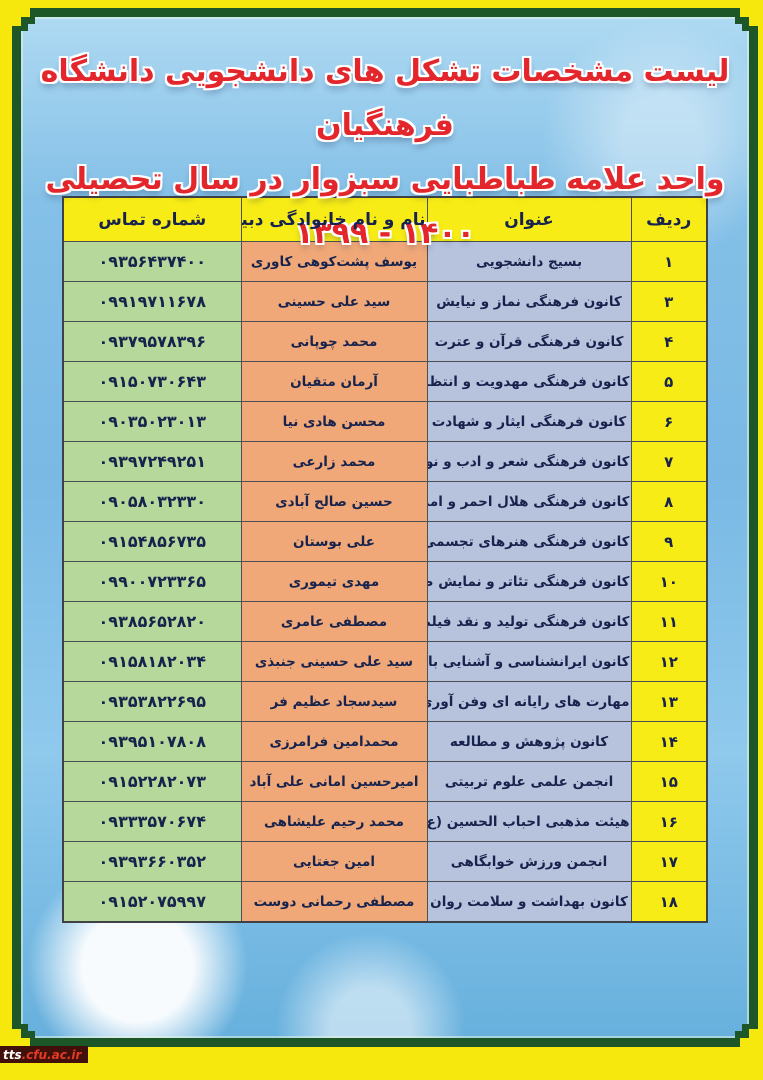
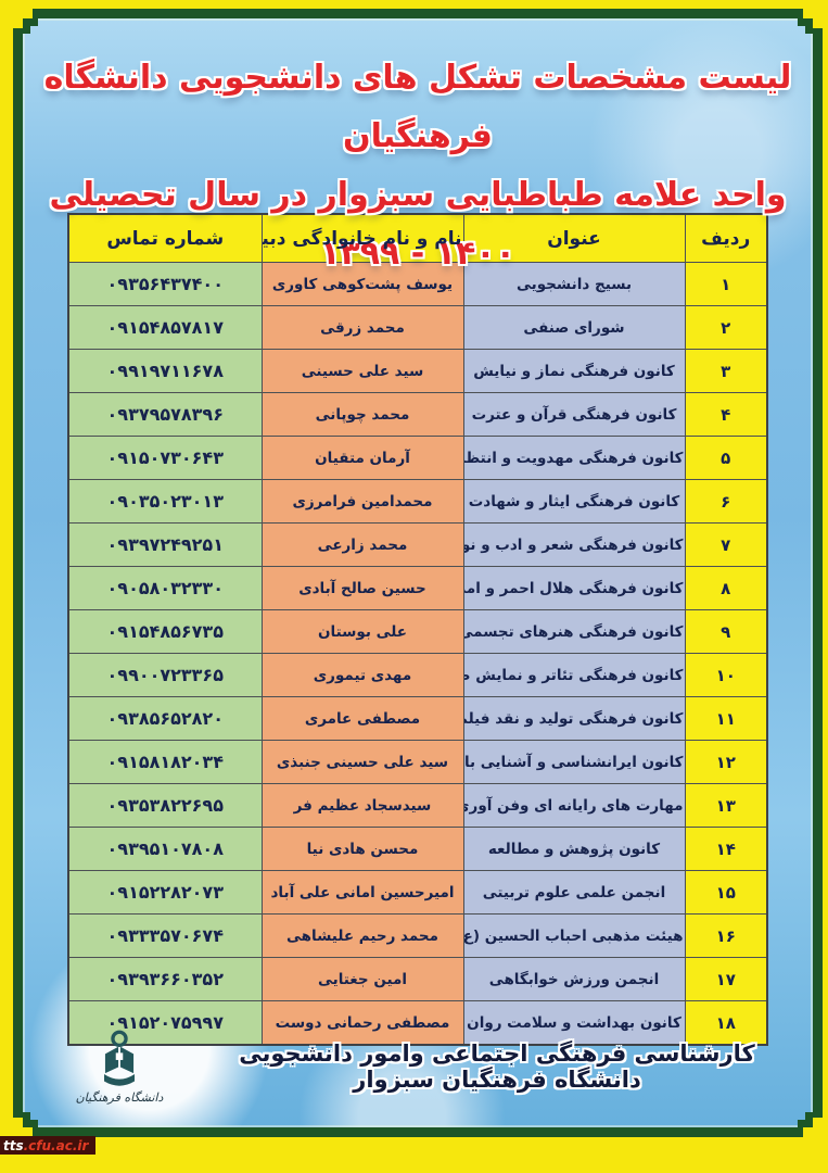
  لیست مشخصات تشکل های دانشجویی دانشگاه فرهنگیان
  واحد علامه طباطبایی سبزوار در سال تحصیلی ۱۴۰۰ - ۱۳۹۹
  ردیف	عنوان	نام و نام خانوادگی دبی	شماره تماس
  ۱	بسیج دانشجویی	یوسف پشت‌کوهی کاوری	۰۹۳۵۶۴۳۷۴۰۰
+ ۲	شورای صنفی	محمد زرقی	۰۹۱۵۴۸۵۷۸۱۷
  ۳	کانون فرهنگی نماز و نیایش	سید علی حسینی	۰۹۹۱۹۷۱۱۶۷۸
  ۴	کانون فرهنگی قرآن و عترت	محمد چوپانی	۰۹۳۷۹۵۷۸۳۹۶
  ۵	کانون فرهنگی مهدویت و انتظا	آرمان متقیان	۰۹۱۵۰۷۳۰۶۴۳
- ۶	کانون فرهنگی ایثار و شهادت	محسن هادی نیا	۰۹۰۳۵۰۲۳۰۱۳
+ ۶	کانون فرهنگی ایثار و شهادت	محمدامین فرامرزی	۰۹۰۳۵۰۲۳۰۱۳
  ۷	کانون فرهنگی شعر و ادب و نو	محمد زارعی	۰۹۳۹۷۲۴۹۲۵۱
  ۸	کانون فرهنگی هلال احمر و ام	حسین صالح آبادی	۰۹۰۵۸۰۳۲۳۳۰
  ۹	کانون فرهنگی هنرهای تجسمی	علی بوستان	۰۹۱۵۴۸۵۶۷۳۵
  ۱۰	کانون فرهنگی تئاتر و نمایش ص	مهدی تیموری	۰۹۹۰۰۷۲۳۳۶۵
  ۱۱	کانون فرهنگی تولید و نقد فیل	مصطفی عامری	۰۹۳۸۵۶۵۲۸۲۰
  ۱۲	کانون ایرانشناسی و آشنایی با	سید علی حسینی جنبذی	۰۹۱۵۸۱۸۲۰۳۴
  ۱۳	مهارت های رایانه ای وفن آور	سیدسجاد عظیم فر	۰۹۳۵۳۸۲۲۶۹۵
- ۱۴	کانون پژوهش و مطالعه	محمدامین فرامرزی	۰۹۳۹۵۱۰۷۸۰۸
+ ۱۴	کانون پژوهش و مطالعه	محسن هادی نیا	۰۹۳۹۵۱۰۷۸۰۸
  ۱۵	انجمن علمی علوم تربیتی	امیرحسین امانی علی آباد	۰۹۱۵۲۲۸۲۰۷۳
  ۱۶	هیئت مذهبی احباب الحسین (ع	محمد رحیم علیشاهی	۰۹۳۳۳۵۷۰۶۷۴
  ۱۷	انجمن ورزش خوابگاهی	امین جغتایی	۰۹۳۹۳۶۶۰۳۵۲
  ۱۸	کانون بهداشت و سلامت روان	مصطفی رحمانی دوست	۰۹۱۵۲۰۷۵۹۹۷
+ دانشگاه فرهنگیان
+ کارشناسی فرهنگی اجتماعی وامور دانشجویی دانشگاه فرهنگیان سبزوار
  tts
  .cfu.ac.ir
